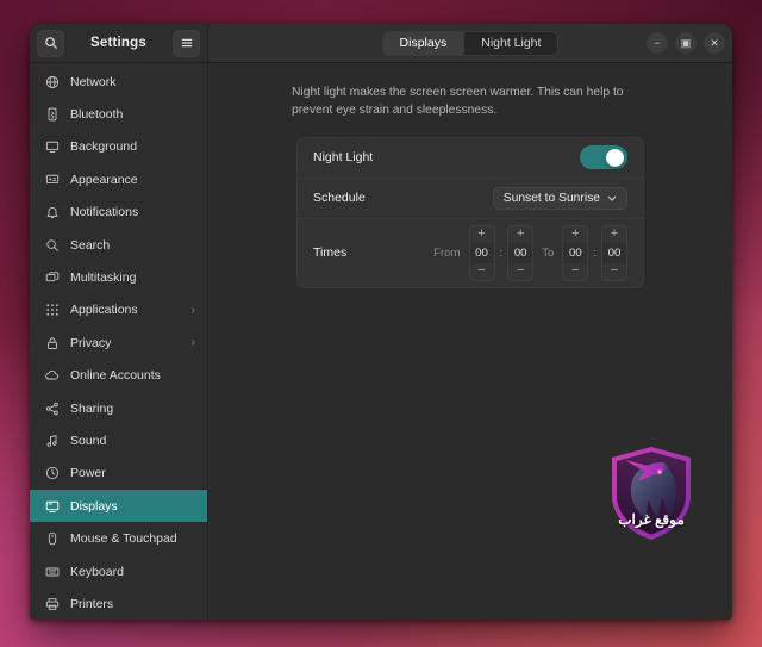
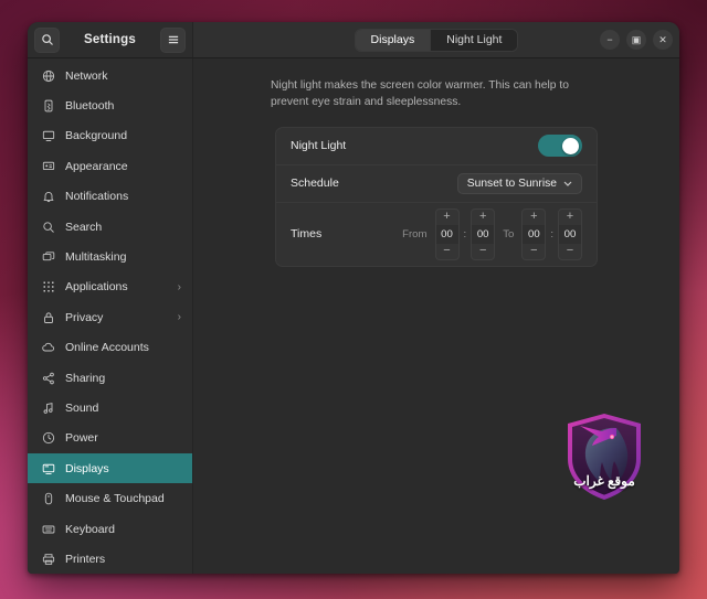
  Settings
  Displays
  Night Light
  −
  ▣
  ✕
  Network
  Bluetooth
  Background
  Appearance
  Notifications
  Search
  Multitasking
  Applications
  ›
  Privacy
  ›
  Online Accounts
  Sharing
  Sound
  Power
  Displays
  Mouse & Touchpad
  Keyboard
  Printers
- Night light makes the screen screen warmer. This can help to prevent eye strain and sleeplessness.
+ Night light makes the screen color warmer. This can help to prevent eye strain and sleeplessness.
  Night Light
  Schedule
  Sunset to Sunrise
  Times
  From
  +
  00
  −
  :
  +
  00
  −
  To
  +
  00
  −
  :
  +
  00
  −
  موقع غراب
